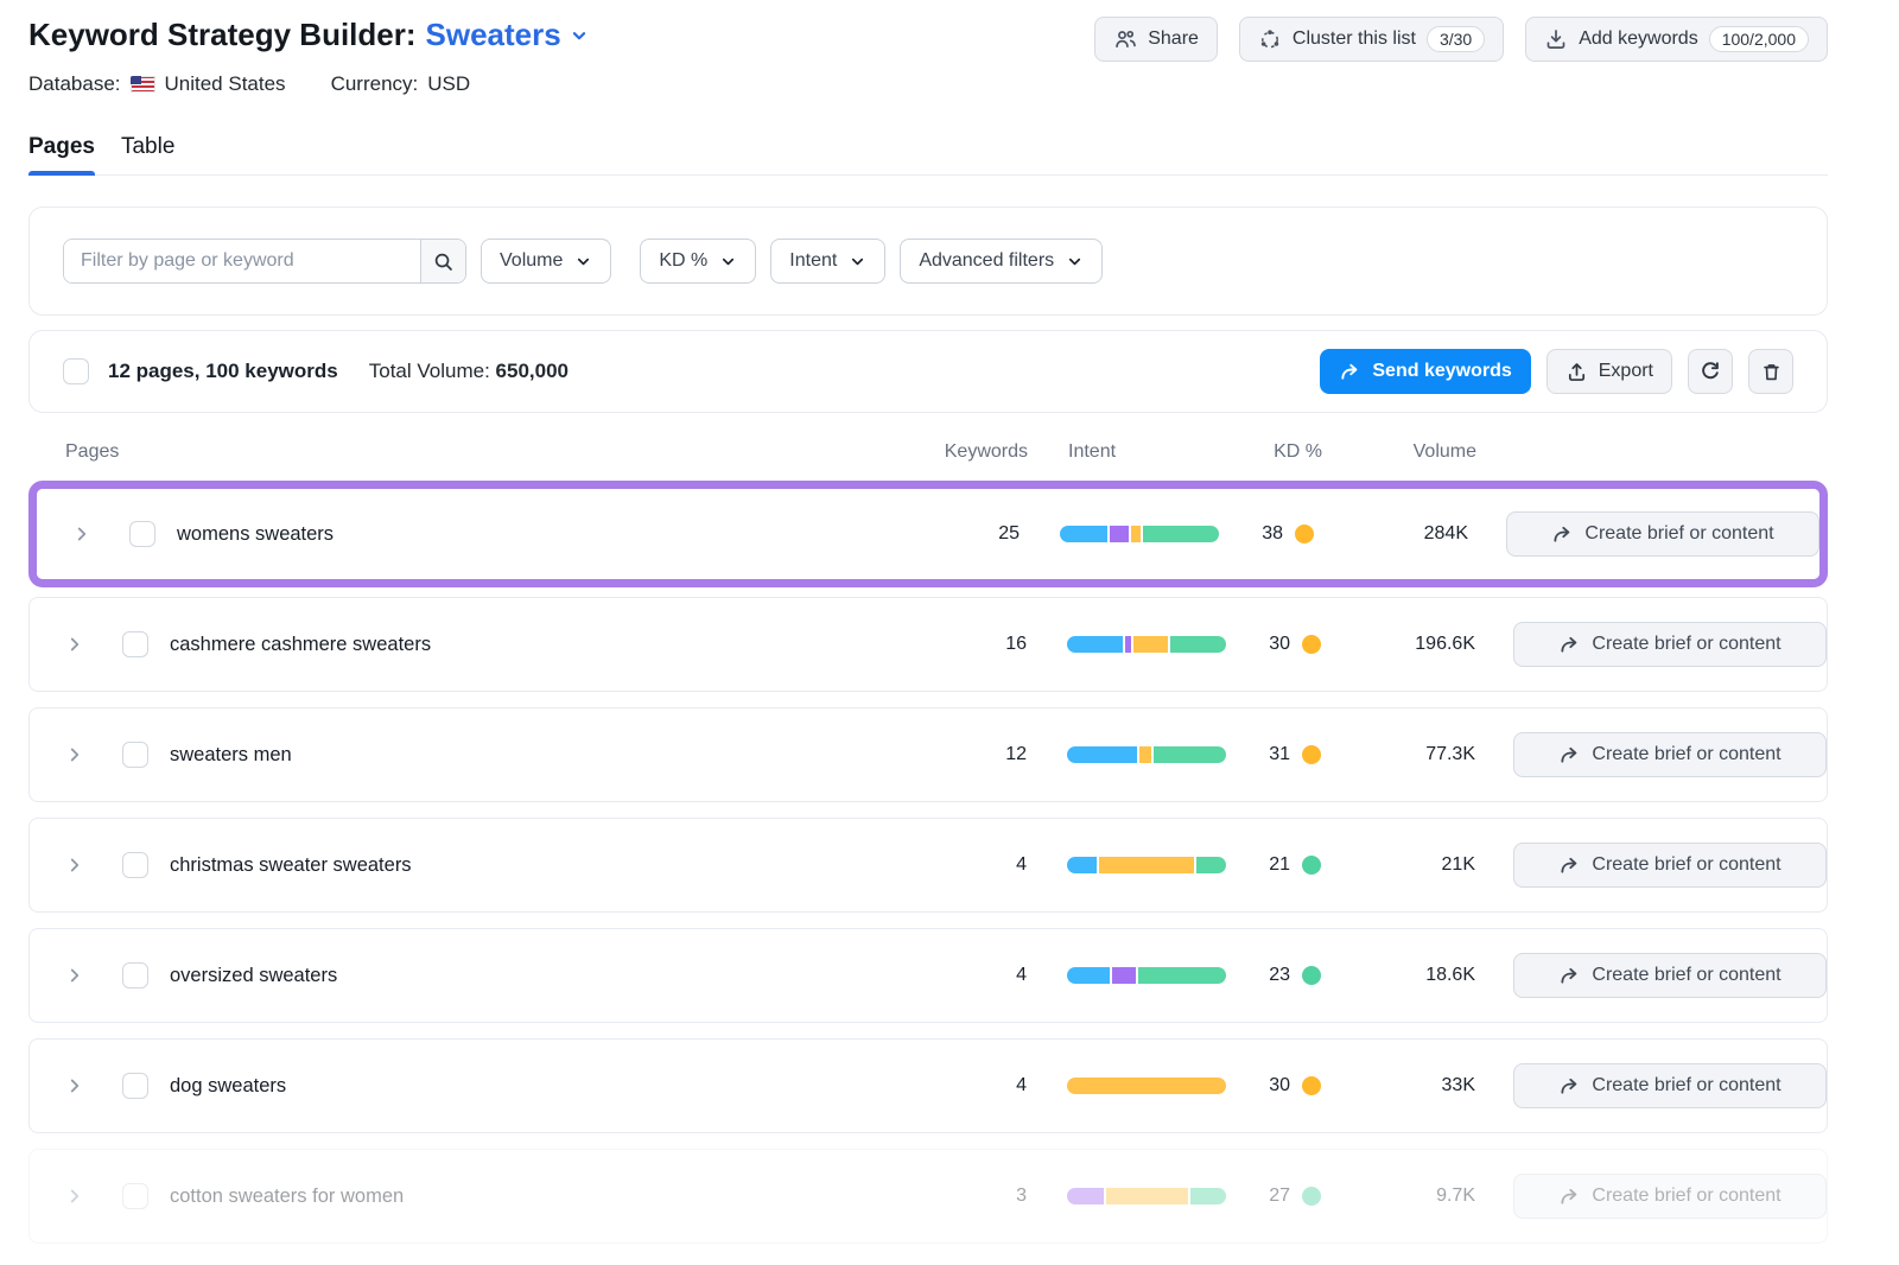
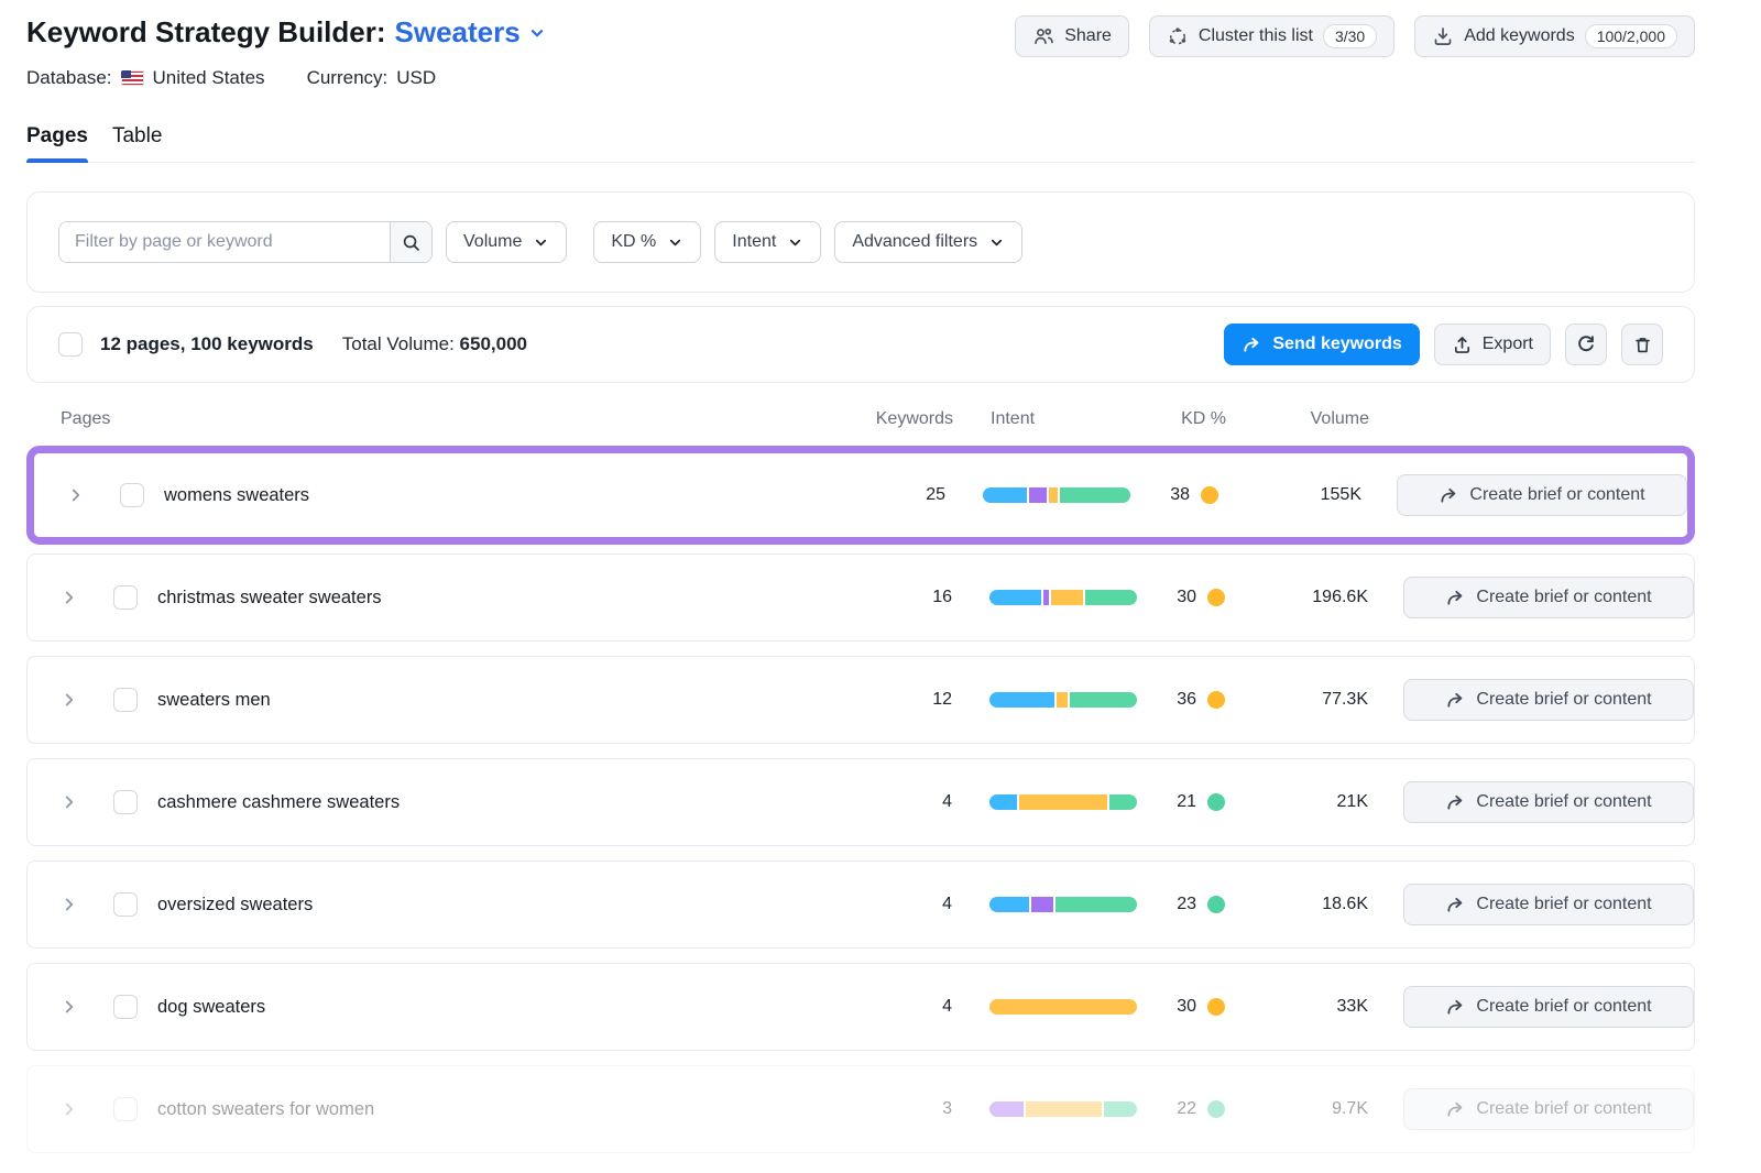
  Keyword Strategy Builder:
  Sweaters
  Database:
  United States
  Currency:
  USD
  Share
  Cluster this list
  3/30
  Add keywords
  100/2,000
  Pages
  Table
  Filter by page or keyword
  Volume
  KD %
  Intent
  Advanced filters
  12 pages, 100 keywords
  Total Volume: 650,000
  Send keywords
  Export
  Pages
  Keywords
  Intent
  KD %
  Volume
  womens sweaters
  25
  38
- 284K
+ 155K
  Create brief or content
- cashmere cashmere sweaters
+ christmas sweater sweaters
  16
  30
  196.6K
  Create brief or content
  sweaters men
  12
- 31
+ 36
  77.3K
  Create brief or content
- christmas sweater sweaters
+ cashmere cashmere sweaters
  4
  21
  21K
  Create brief or content
  oversized sweaters
  4
  23
  18.6K
  Create brief or content
  dog sweaters
  4
  30
  33K
  Create brief or content
  cotton sweaters for women
  3
- 27
+ 22
  9.7K
  Create brief or content
